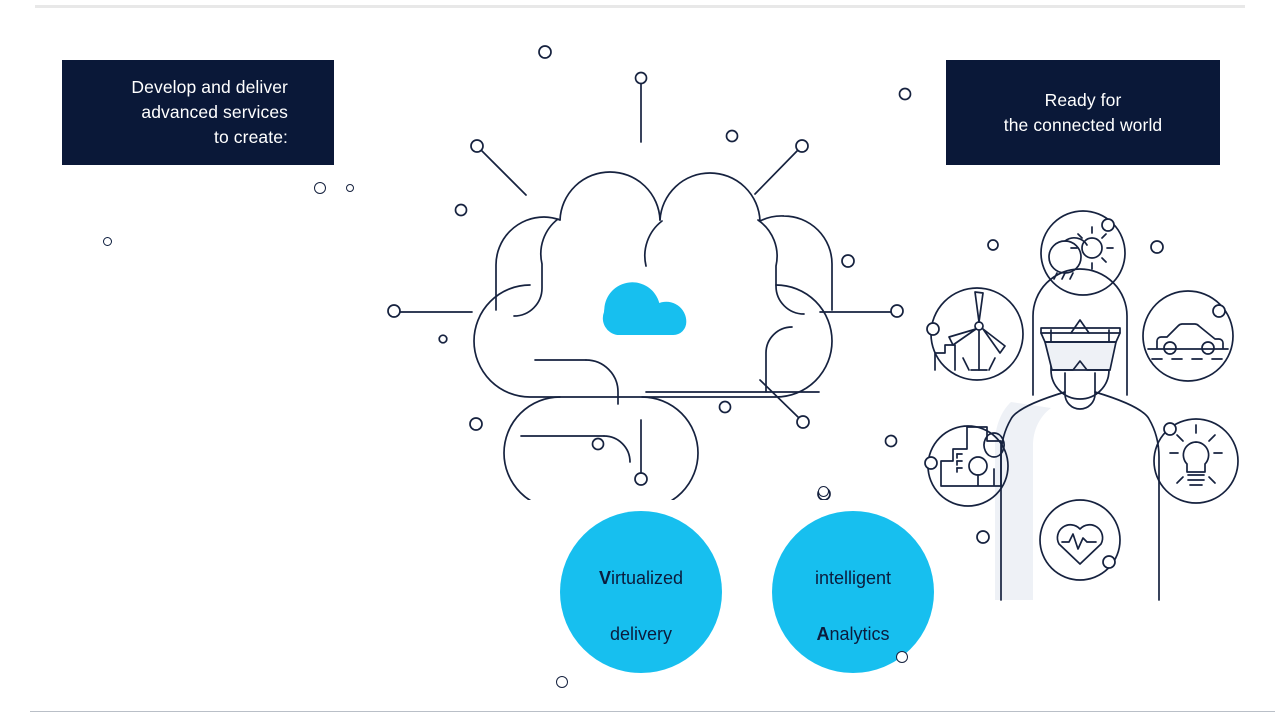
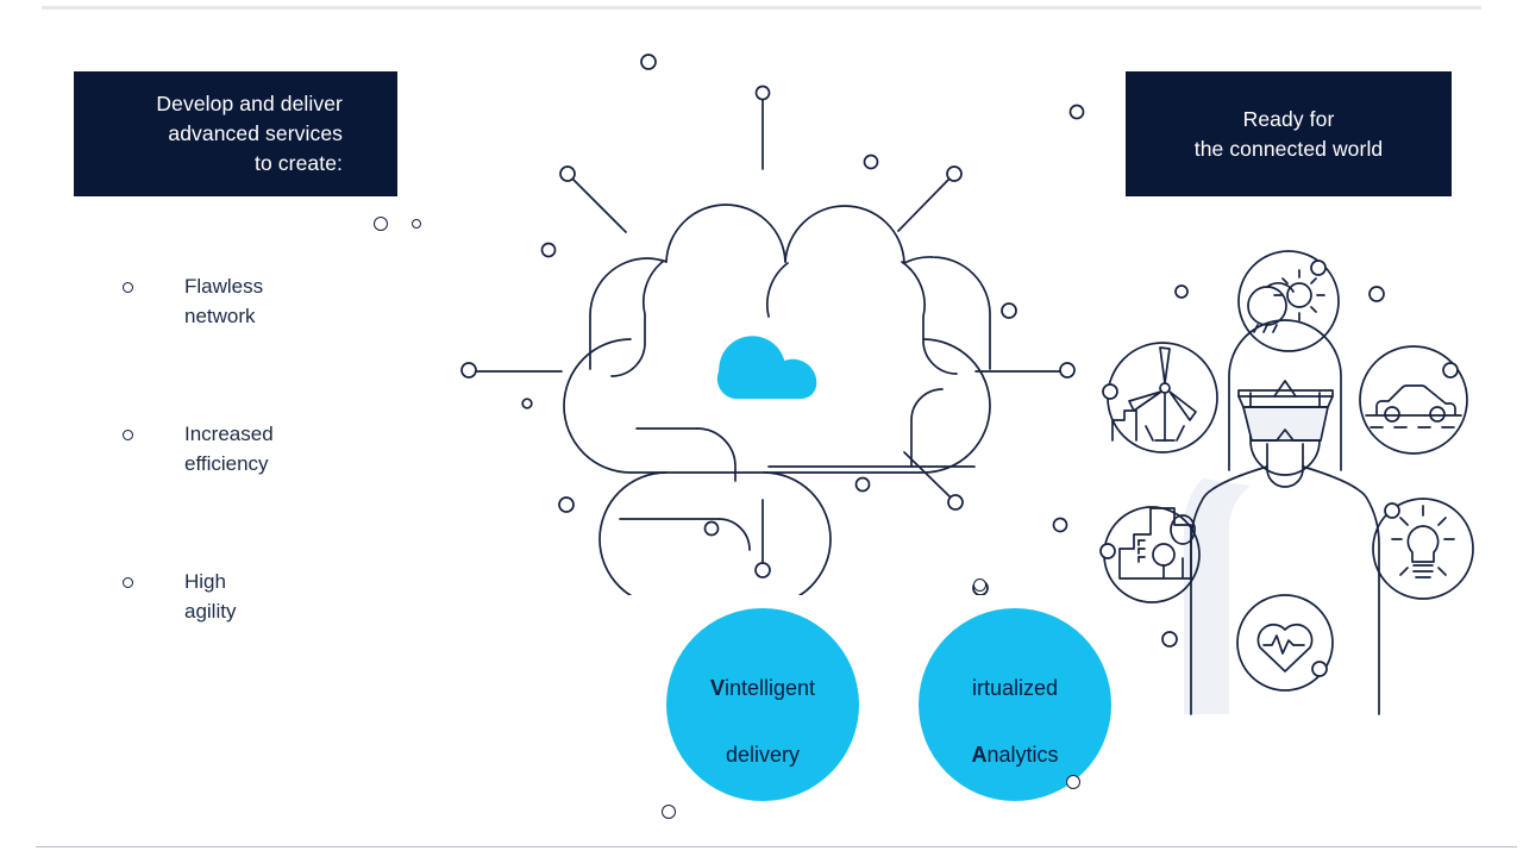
  Develop and deliver
  advanced services
  to create:
  Ready for
  the connected world
+ Flawless
+ network
+ Increased
+ efficiency
+ High
+ agility
- Virtualized
+ Vintelligent
  delivery
- intelligent
+ irtualized
  Analytics
